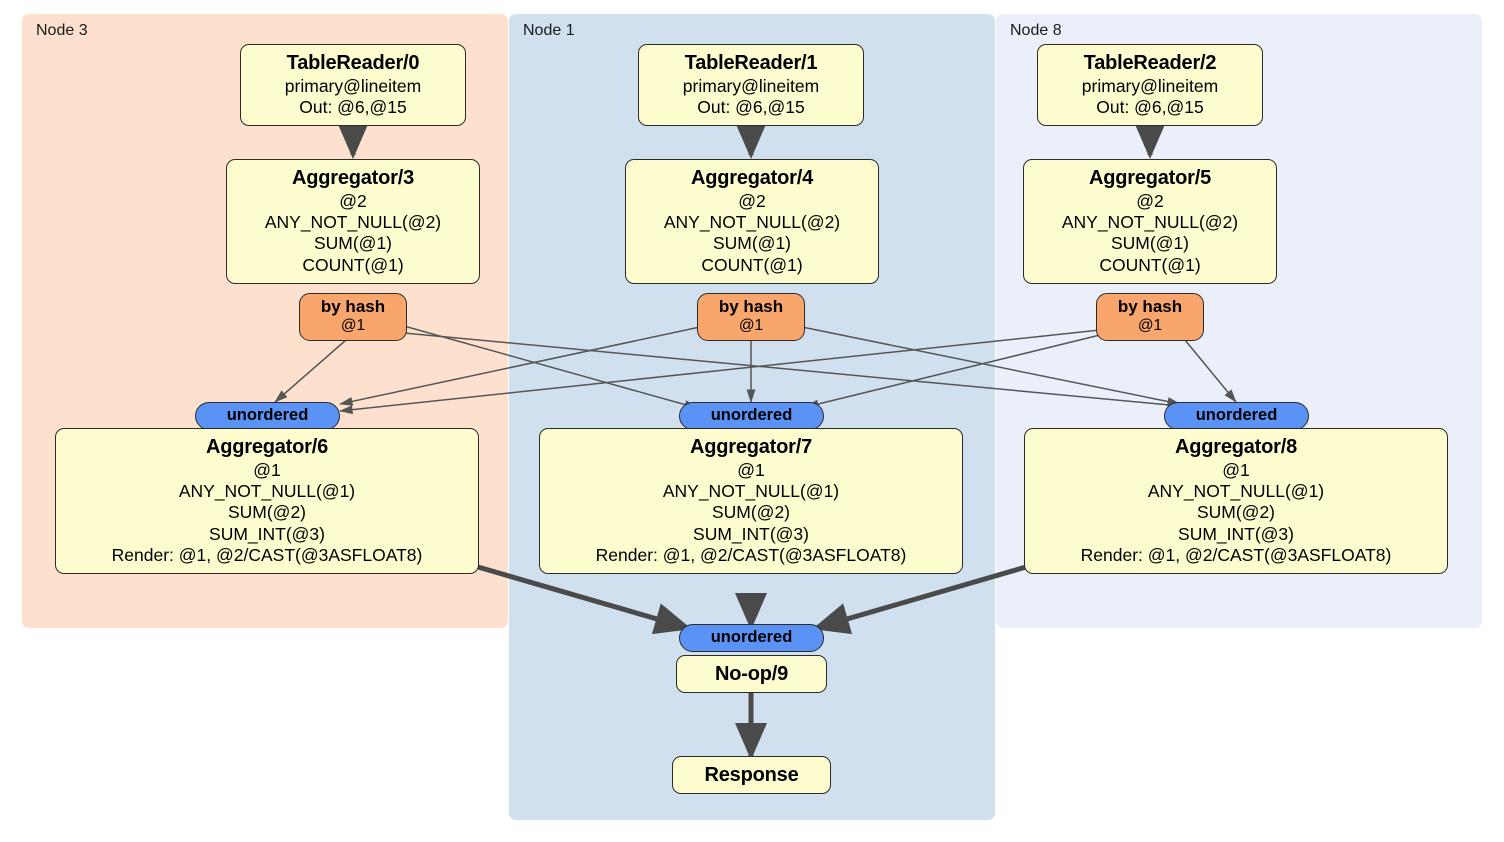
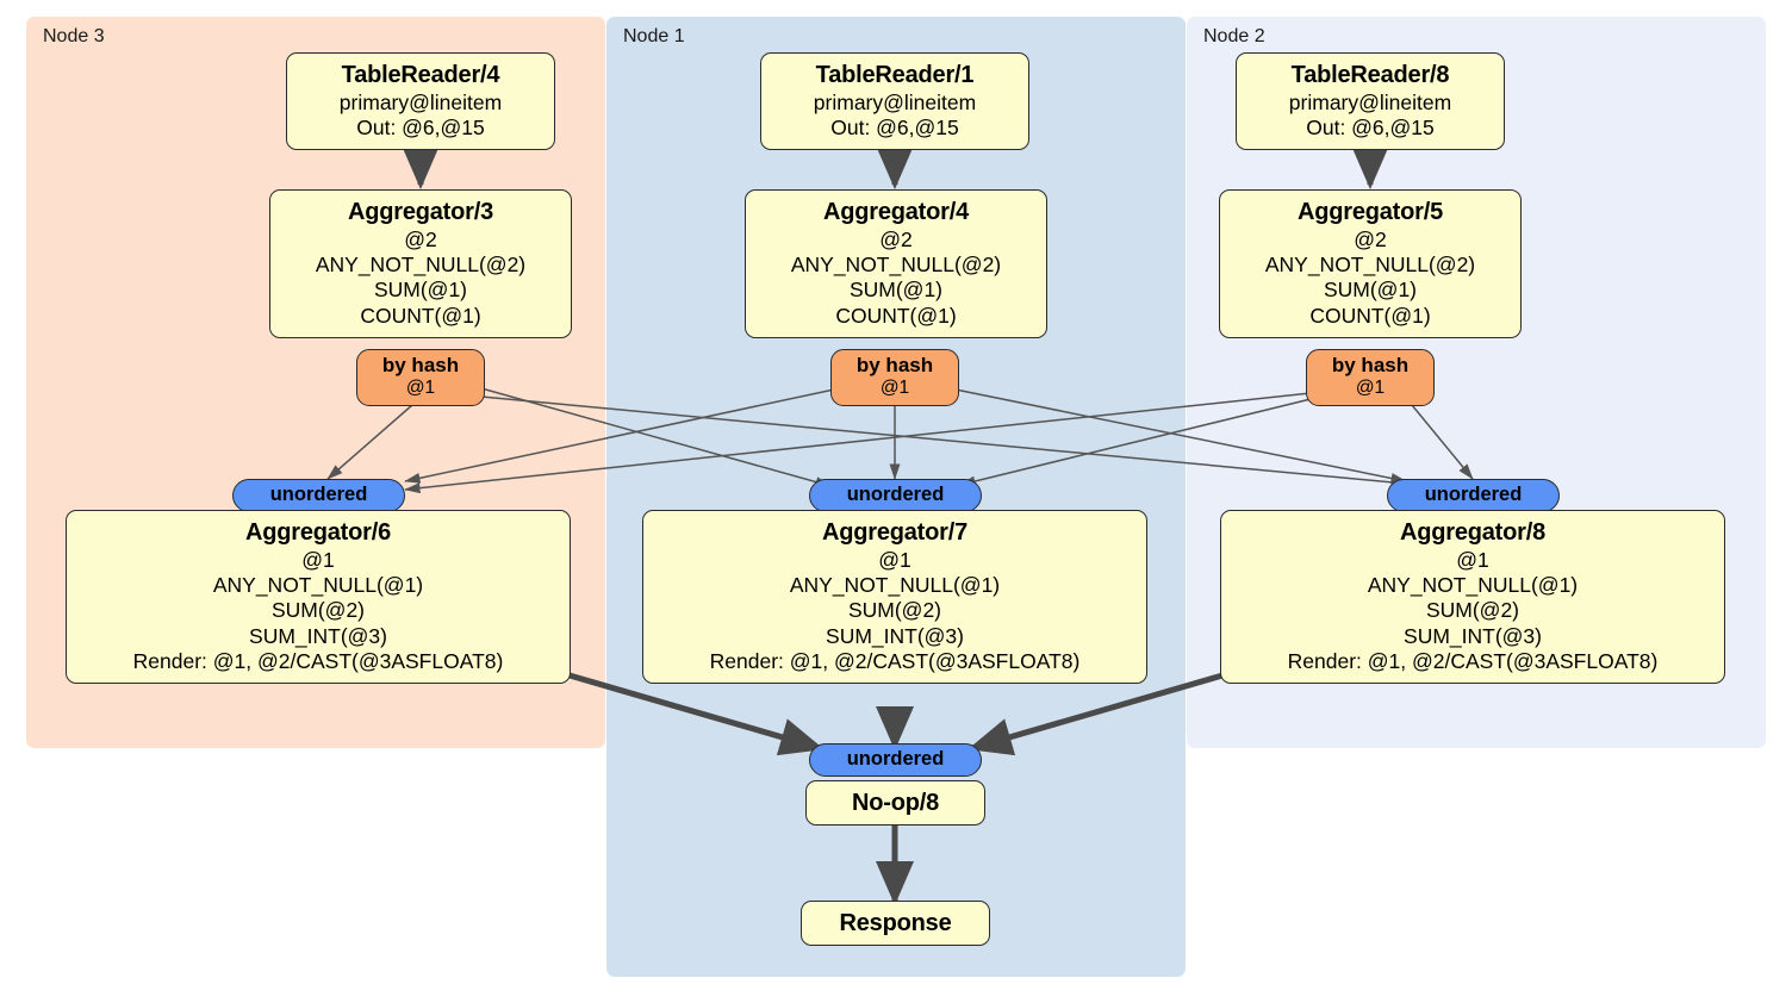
  Node 3
  Node 1
- Node 8
+ Node 2
- TableReader/0
+ TableReader/4
  primary@lineitem
  Out: @6,@15
  TableReader/1
  primary@lineitem
  Out: @6,@15
- TableReader/2
+ TableReader/8
  primary@lineitem
  Out: @6,@15
  Aggregator/3
  @2
  ANY_NOT_NULL(@2)
  SUM(@1)
  COUNT(@1)
  Aggregator/4
  @2
  ANY_NOT_NULL(@2)
  SUM(@1)
  COUNT(@1)
  Aggregator/5
  @2
  ANY_NOT_NULL(@2)
  SUM(@1)
  COUNT(@1)
  by hash
  @1
  by hash
  @1
  by hash
  @1
  unordered
  unordered
  unordered
  Aggregator/6
  @1
  ANY_NOT_NULL(@1)
  SUM(@2)
  SUM_INT(@3)
  Render: @1, @2/CAST(@3ASFLOAT8)
  Aggregator/7
  @1
  ANY_NOT_NULL(@1)
  SUM(@2)
  SUM_INT(@3)
  Render: @1, @2/CAST(@3ASFLOAT8)
  Aggregator/8
  @1
  ANY_NOT_NULL(@1)
  SUM(@2)
  SUM_INT(@3)
  Render: @1, @2/CAST(@3ASFLOAT8)
  unordered
- No-op/9
+ No-op/8
  Response
